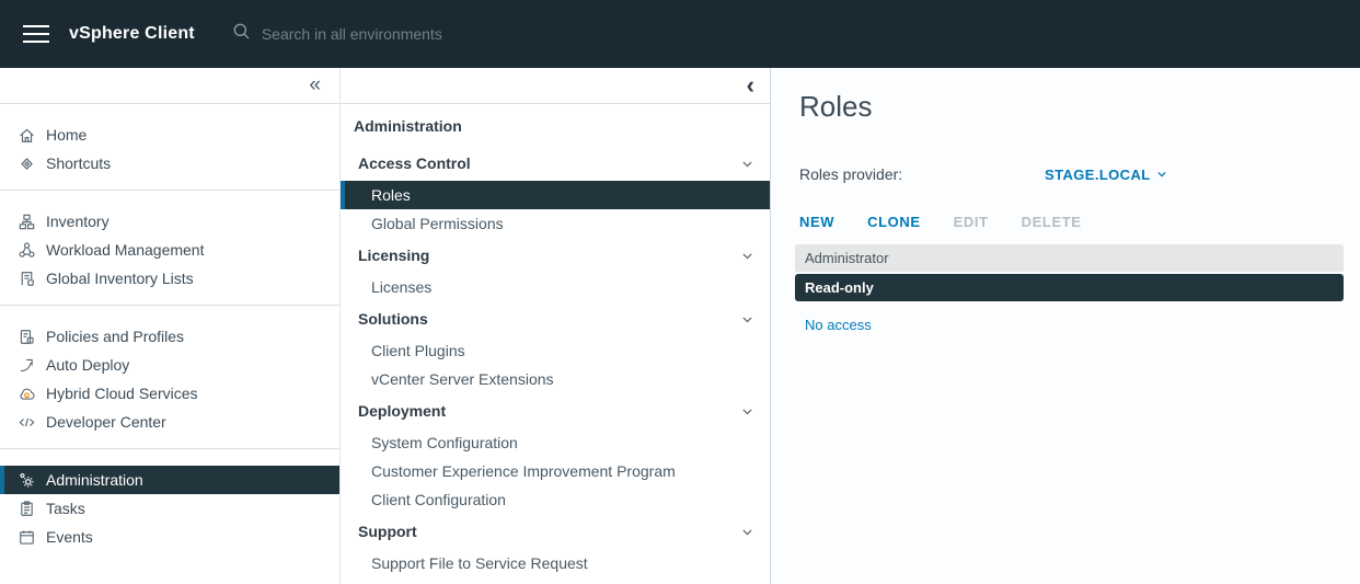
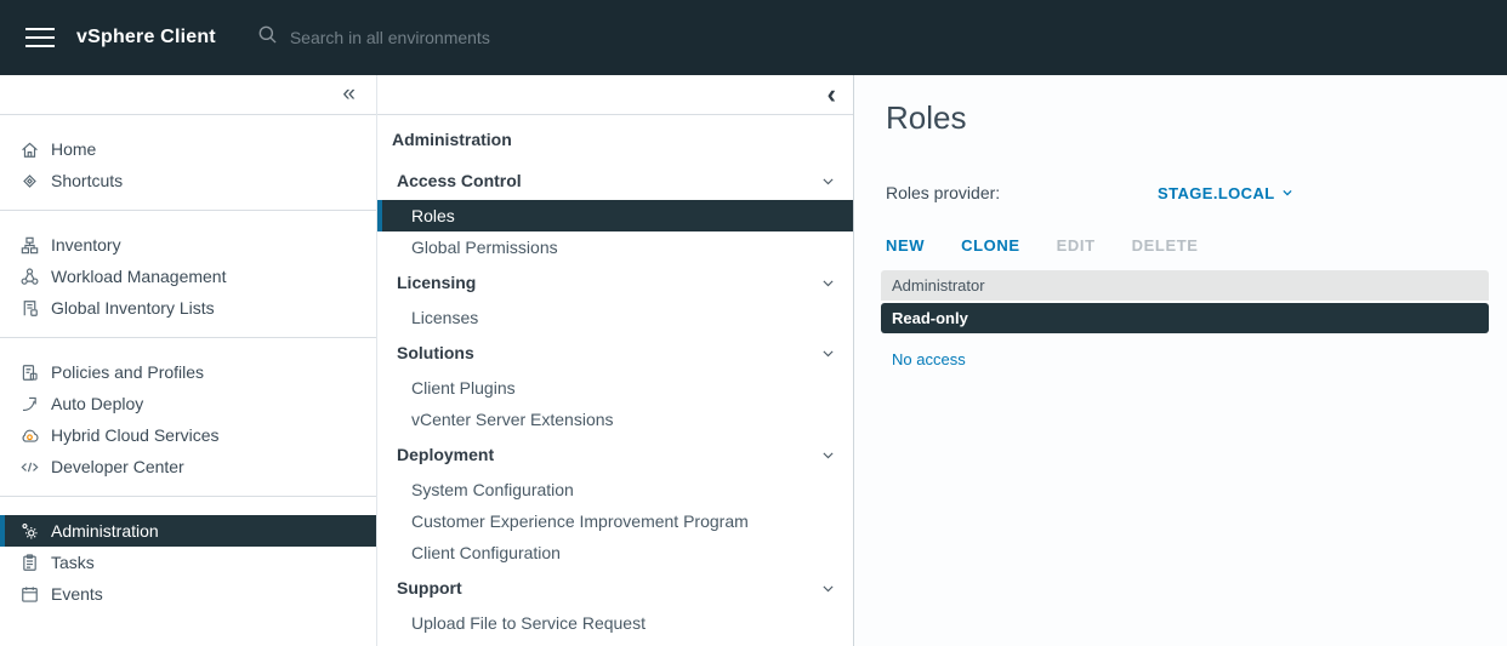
  vSphere Client
  Search in all environments
  «
  Home
  Shortcuts
  Inventory
  Workload Management
  Global Inventory Lists
  Policies and Profiles
  Auto Deploy
  Hybrid Cloud Services
  Developer Center
  Administration
  Tasks
  Events
  ‹
  Administration
  Access Control
  Roles
  Global Permissions
  Licensing
  Licenses
  Solutions
  Client Plugins
  vCenter Server Extensions
  Deployment
  System Configuration
  Customer Experience Improvement Program
  Client Configuration
  Support
- Support File to Service Request
+ Upload File to Service Request
  Roles
  Roles provider:
  STAGE.LOCAL
  NEW
  CLONE
  EDIT
  DELETE
  Administrator
  Read-only
  No access
